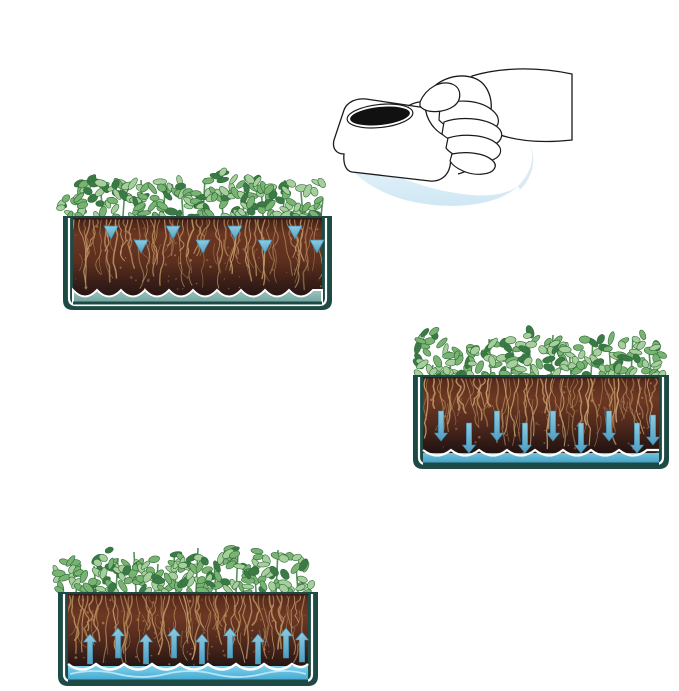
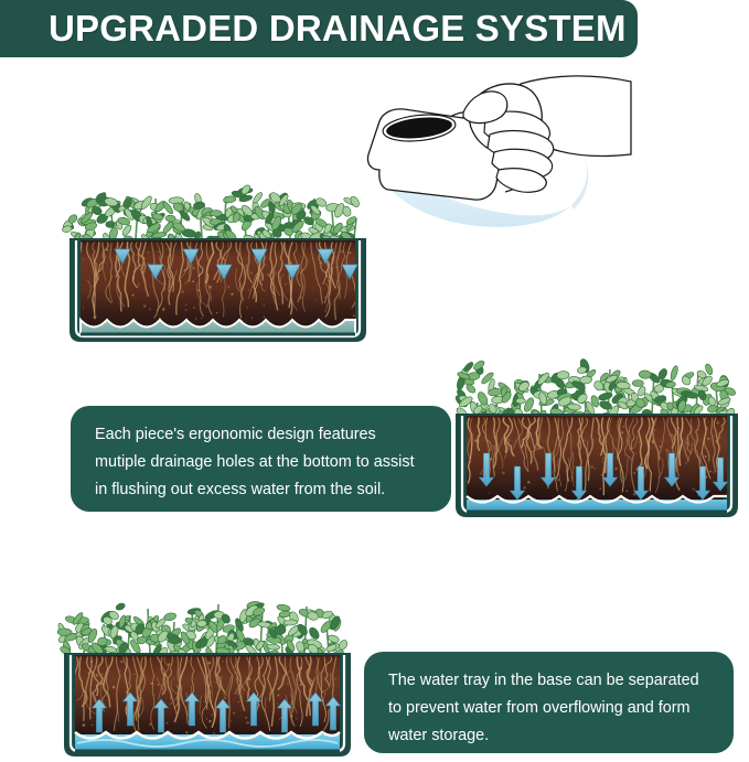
+ UPGRADED DRAINAGE SYSTEM
+ Each piece's ergonomic design features mutiple drainage holes at the bottom to assist in flushing out excess water from the soil.
+ The water tray in the base can be separated to prevent water from overflowing and form water storage.
